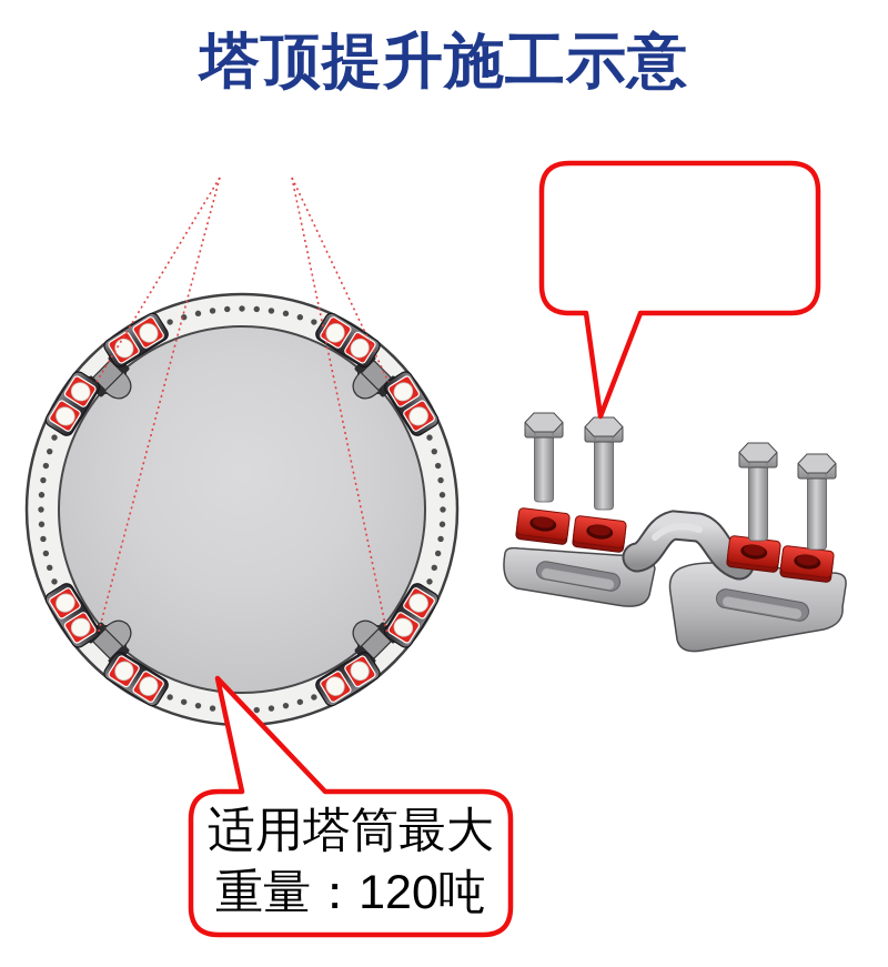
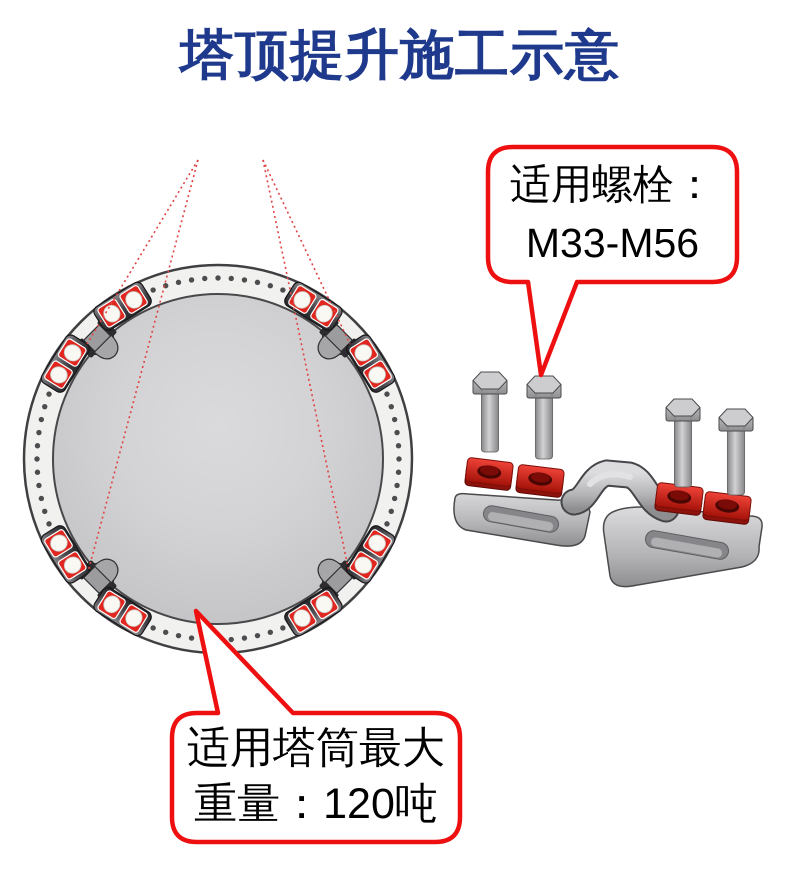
  塔顶提升施工示意
+ 适用螺栓：
+ M33-M56
  适用塔筒最大
  重量：120吨
